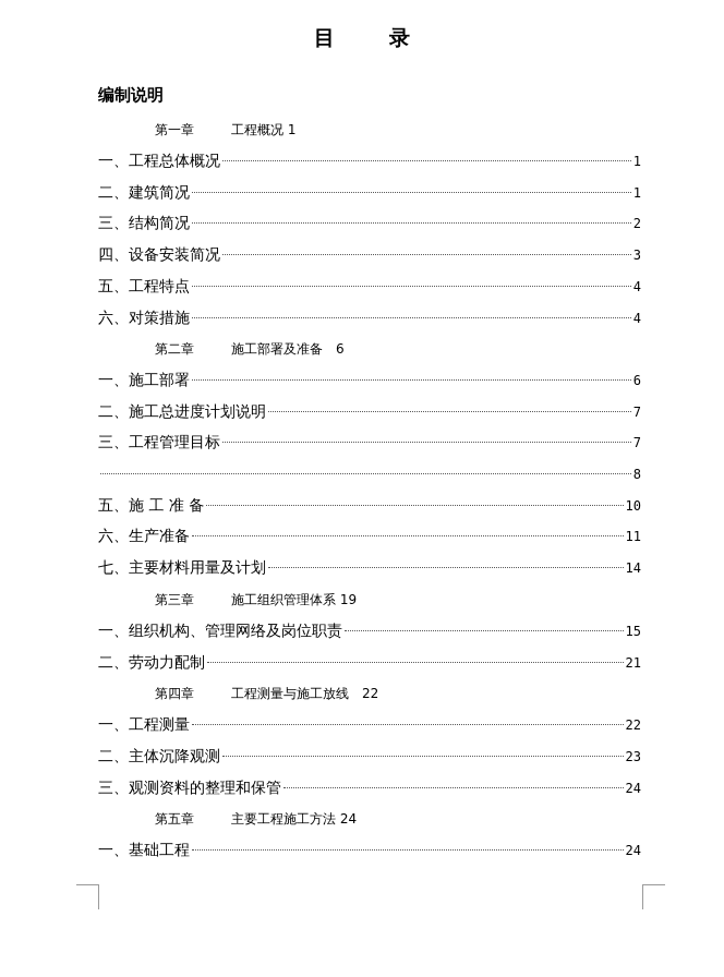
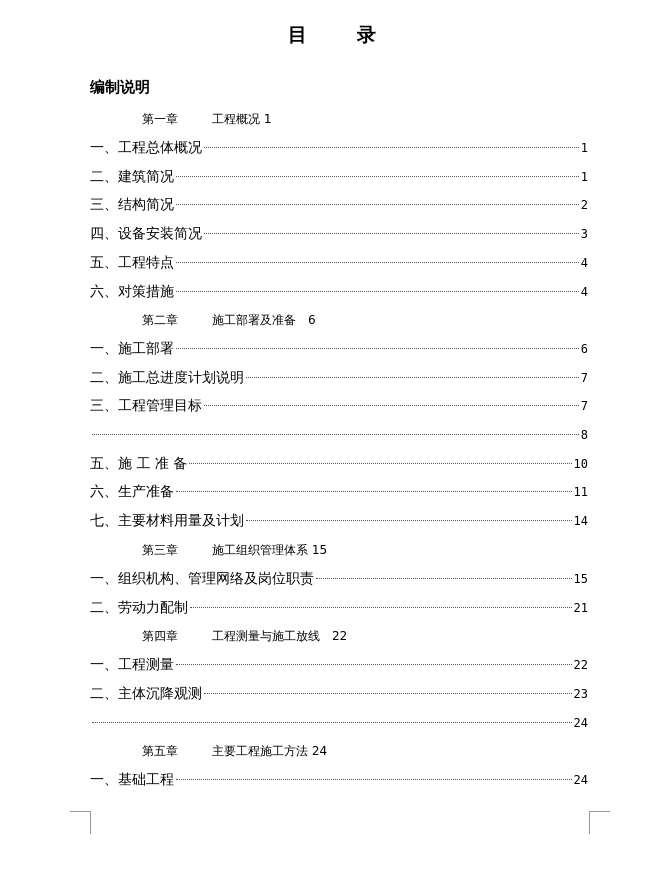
  目 录
  编制说明
  第一章 工程概况 1
  一、工程总体概况
  1
  二、建筑简况
  1
  三、结构简况
  2
  四、设备安装简况
  3
  五、工程特点
  4
  六、对策措施
  4
  第二章 施工部署及准备 6
  一、施工部署
  6
  二、施工总进度计划说明
  7
  三、工程管理目标
  7
  8
  五、施 工 准 备
  10
  六、生产准备
  11
  七、主要材料用量及计划
  14
- 第三章 施工组织管理体系 19
+ 第三章 施工组织管理体系 15
  一、组织机构、管理网络及岗位职责
  15
  二、劳动力配制
  21
  第四章 工程测量与施工放线 22
  一、工程测量
  22
  二、主体沉降观测
  23
- 三、观测资料的整理和保管
  24
  第五章 主要工程施工方法 24
  一、基础工程
  24
